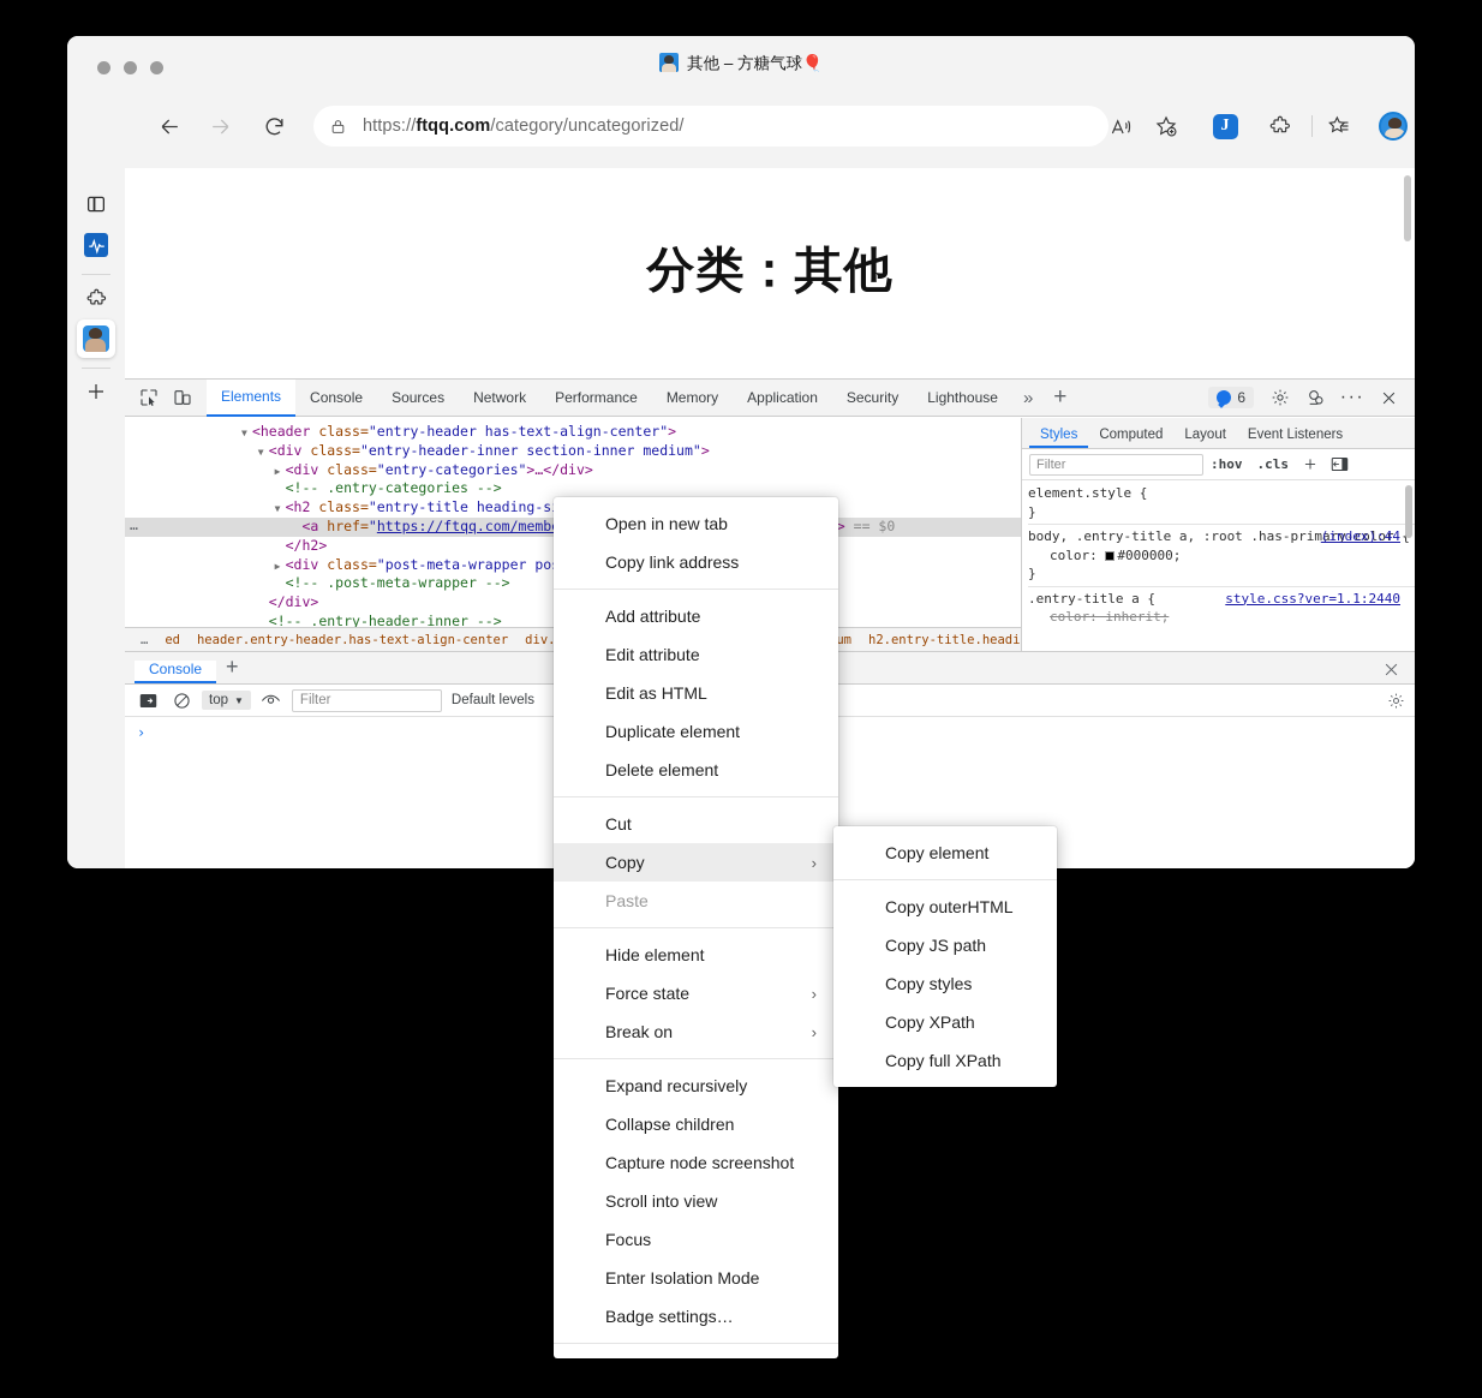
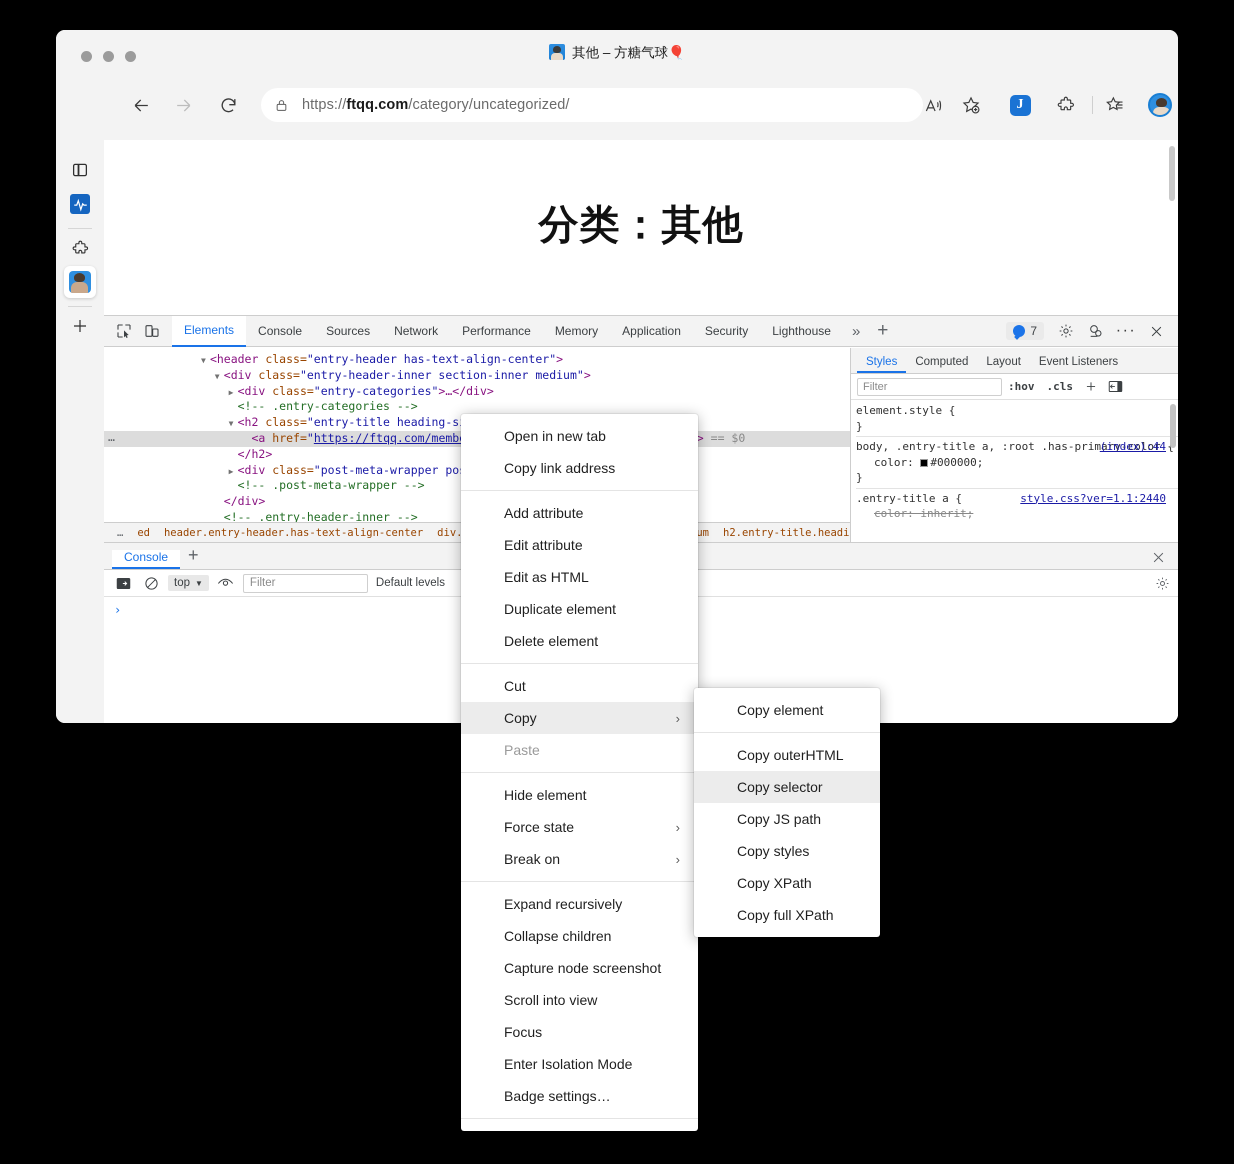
  其他 – 方糖气球🎈
  https://ftqq.com/category/uncategorized/
  J
  分类：其他
  Elements
  Console
  Sources
  Network
  Performance
  Memory
  Application
  Security
  Lighthouse
  »
  +
- 6
+ 7
  ···
  ▼ <header class="entry-header has-text-align-center">
  ▼ <div class="entry-header-inner section-inner medium">
  ▶ <div class="entry-categories">…</div>
  <!-- .entry-categories -->
  ▼ <h2 class="entry-title heading-s
  …
  </h2>
  ▶ <div class="post-meta-wrapper po
  <!-- .post-meta-wrapper -->
  </div>
  <!-- .entry-header-inner -->
  …
  ed
  header.entry-header.has-text-align-center
  Styles
  Computed
  Layout
  Event Listeners
  Filter
  :hov
  .cls
  element.style {
  }
  body, .entry-title a, :root .has-primary-color
  (index):44
  color: #000000;
  }
  .entry-title a {
  style.css?ver=1.1:2440
  color: inherit;
  Console
  +
  top
  ▼
  Filter
  Default levels
  ›
  Open in new tab
  Copy link address
  Add attribute
  Edit attribute
  Edit as HTML
  Duplicate element
  Delete element
  Cut
  Copy
  ›
  Paste
  Hide element
  Force state
  ›
  Break on
  ›
  Expand recursively
  Collapse children
  Capture node screenshot
  Scroll into view
  Focus
  Enter Isolation Mode
  Badge settings…
  Copy element
  Copy outerHTML
+ Copy selector
  Copy JS path
  Copy styles
  Copy XPath
  Copy full XPath
